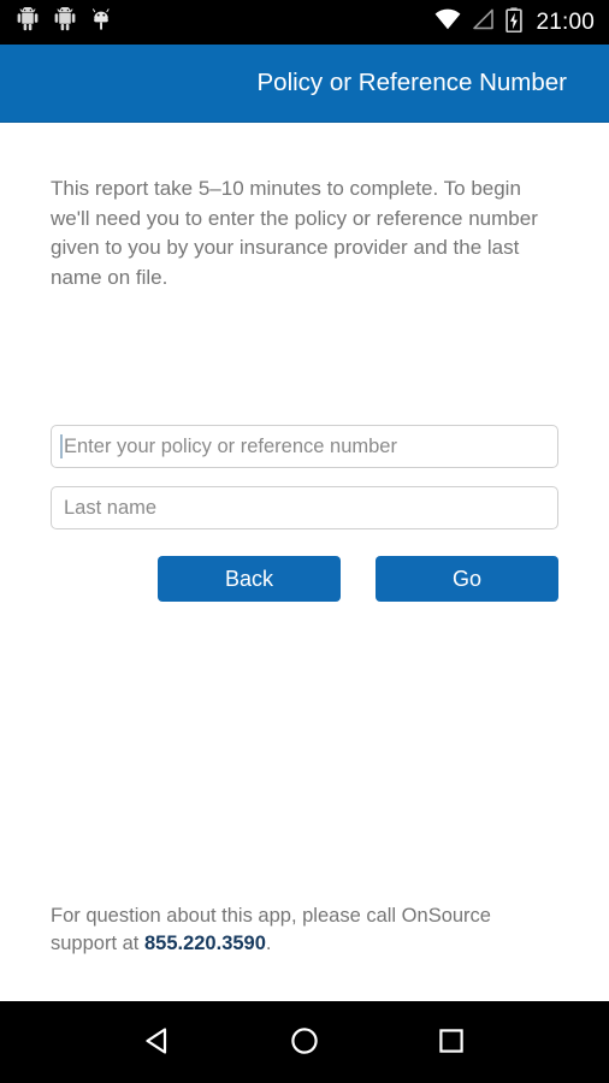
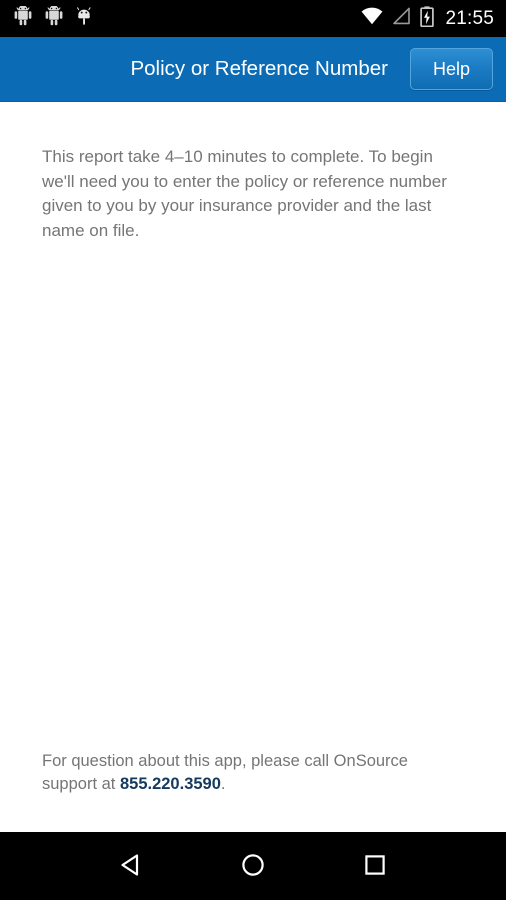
- 21:00
+ 21:55
  Policy or Reference Number
+ Help
- This report take 5–10 minutes to complete. To begin we'll need you to enter the policy or reference number given to you by your insurance provider and the last name on file.
+ This report take 4–10 minutes to complete. To begin we'll need you to enter the policy or reference number given to you by your insurance provider and the last name on file.
- Enter your policy or reference number
- Last name
- Back
- Go
  For question about this app, please call OnSource support at 855.220.3590.
